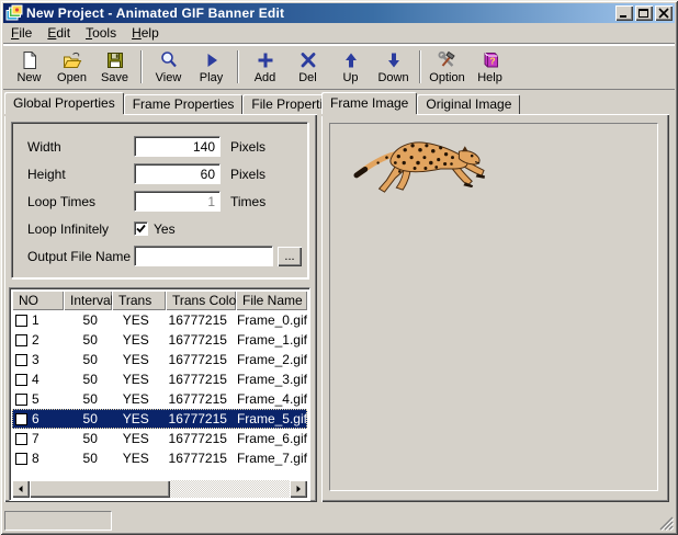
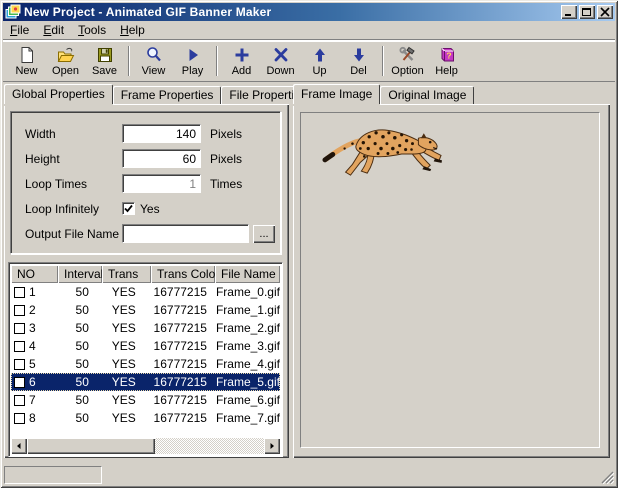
- New Project - Animated GIF Banner Edit
+ New Project - Animated GIF Banner Maker
  File
  Edit
  Tools
  Help
  New
  Open
  Save
  View
  Play
  Add
- Del
+ Down
  Up
- Down
+ Del
  Option
  ?
  Help
  Global Properties
  Frame Properties
  File Propert
  Width
  140
  Pixels
  Height
  60
  Pixels
  Loop Times
  1
  Times
  Loop Infinitely
  Yes
  Output File Name
  ...
  NO
  Interva
  Trans
  Trans Colo
  File Name
  1
  50
  YES
  16777215
  Frame_0.gif
  2
  50
  YES
  16777215
  Frame_1.gif
  3
  50
  YES
  16777215
  Frame_2.gif
  4
  50
  YES
  16777215
  Frame_3.gif
  5
  50
  YES
  16777215
  Frame_4.gif
  6
  50
  YES
  16777215
  Frame_5.gif
  7
  50
  YES
  16777215
  Frame_6.gif
  8
  50
  YES
  16777215
  Frame_7.gif
  Frame Image
  Original Image
